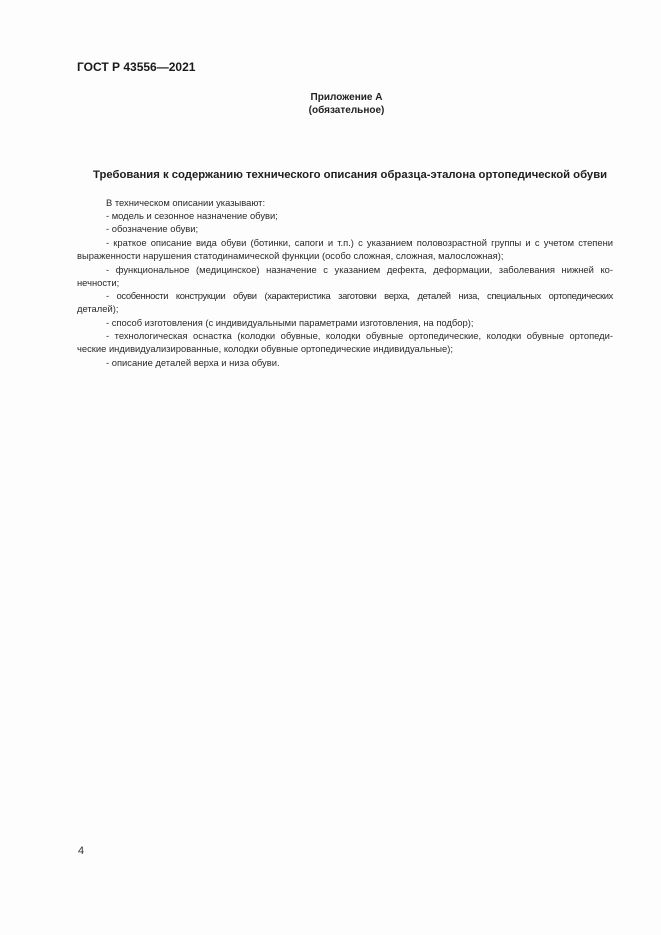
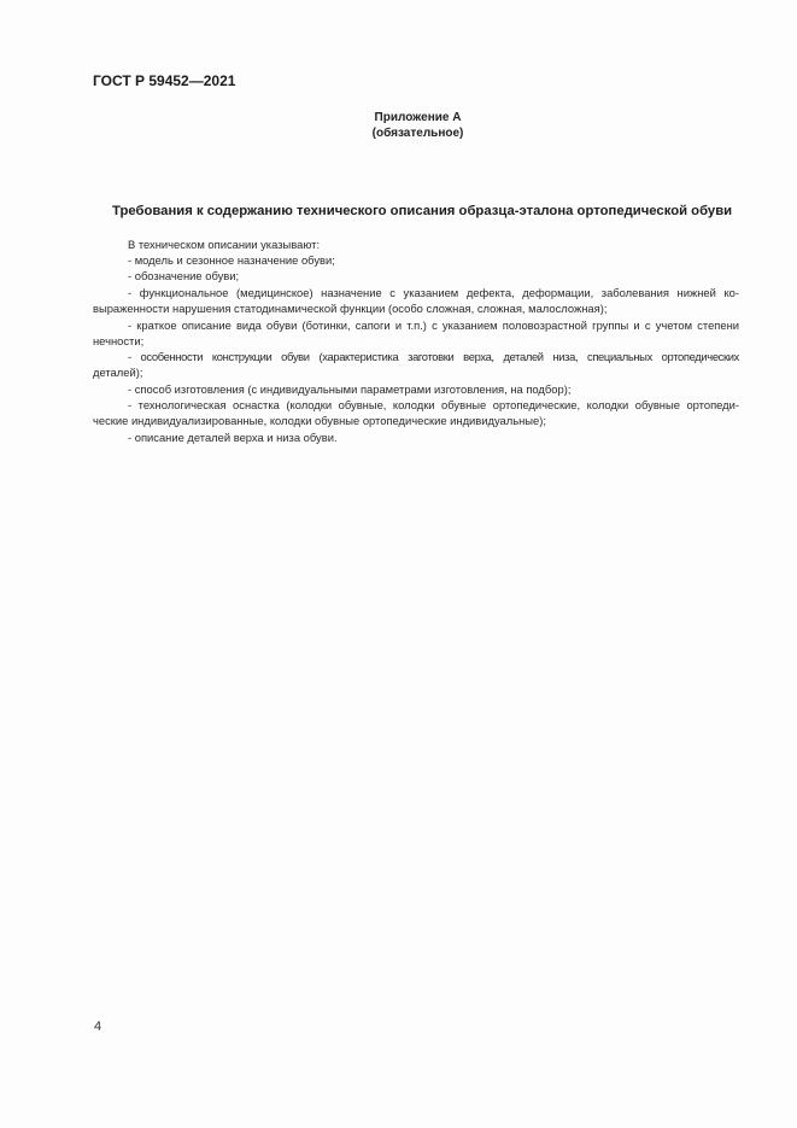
- ГОСТ Р 43556—2021
+ ГОСТ Р 59452—2021
  Приложение А
  (обязательное)
  Требования к содержанию технического описания образца-эталона ортопедической обуви
  В техническом описании указывают:
  - модель и сезонное назначение обуви;
  - обозначение обуви;
- - краткое описание вида обуви (ботинки, сапоги и т.п.) с указанием половозрастной группы и с учетом степени
+ - функциональное (медицинское) назначение с указанием дефекта, деформации, заболевания нижней ко-
  выраженности нарушения статодинамической функции (особо сложная, сложная, малосложная);
- - функциональное (медицинское) назначение с указанием дефекта, деформации, заболевания нижней ко-
+ - краткое описание вида обуви (ботинки, сапоги и т.п.) с указанием половозрастной группы и с учетом степени
  нечности;
  - особенности конструкции обуви (характеристика заготовки верха, деталей низа, специальных ортопедических
  деталей);
  - способ изготовления (с индивидуальными параметрами изготовления, на подбор);
  - технологическая оснастка (колодки обувные, колодки обувные ортопедические, колодки обувные ортопеди-
  ческие индивидуализированные, колодки обувные ортопедические индивидуальные);
  - описание деталей верха и низа обуви.
  4
